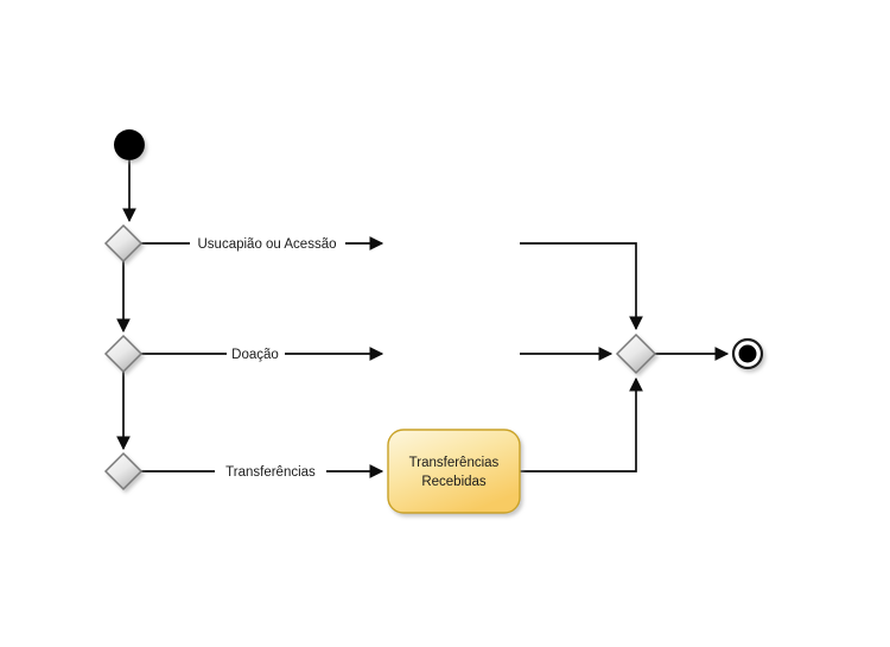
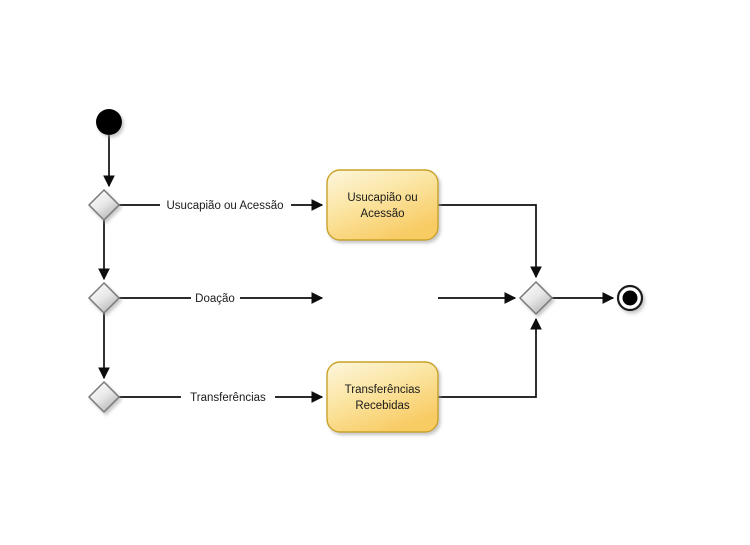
+ Usucapião ou
+ Acessão
  Transferências
  Recebidas
  Usucapião ou Acessão
  Doação
  Transferências
